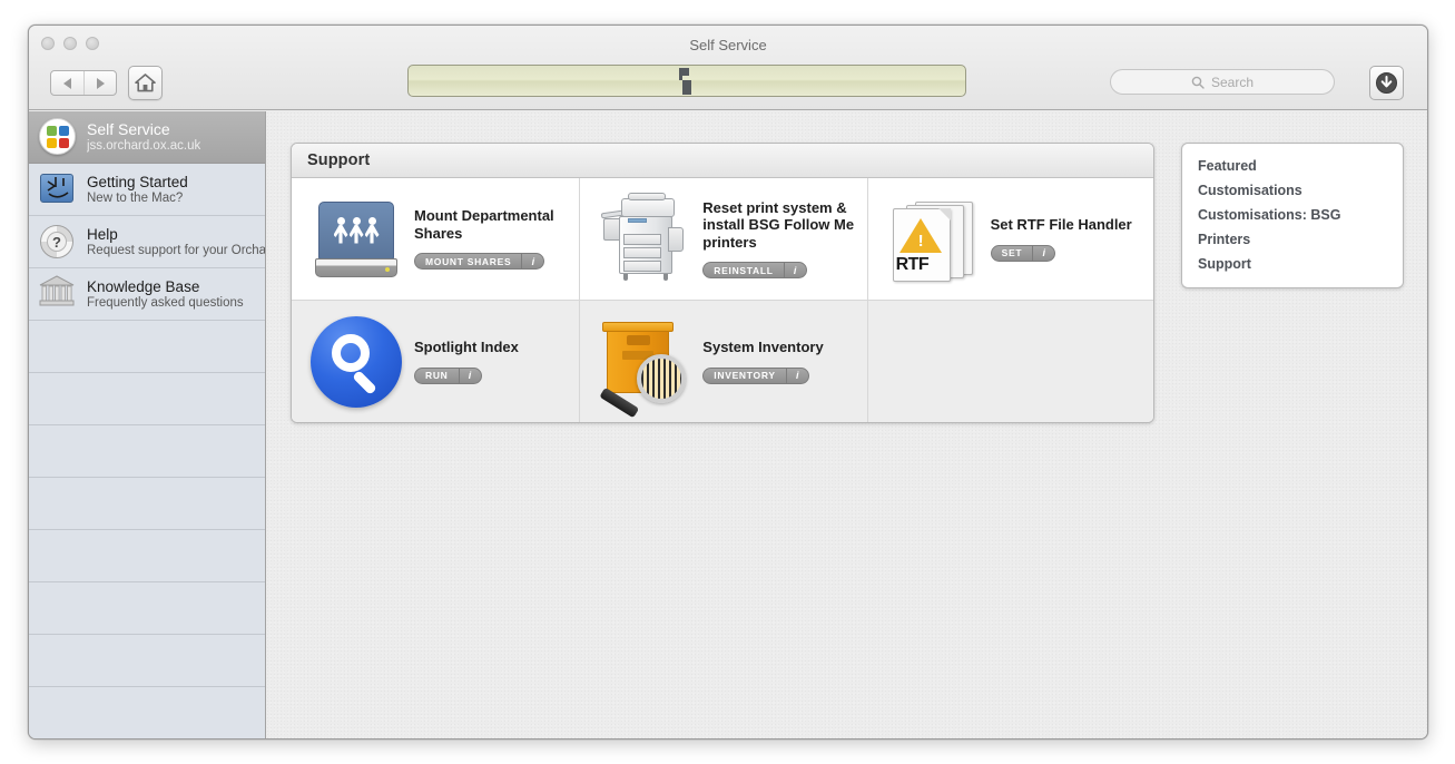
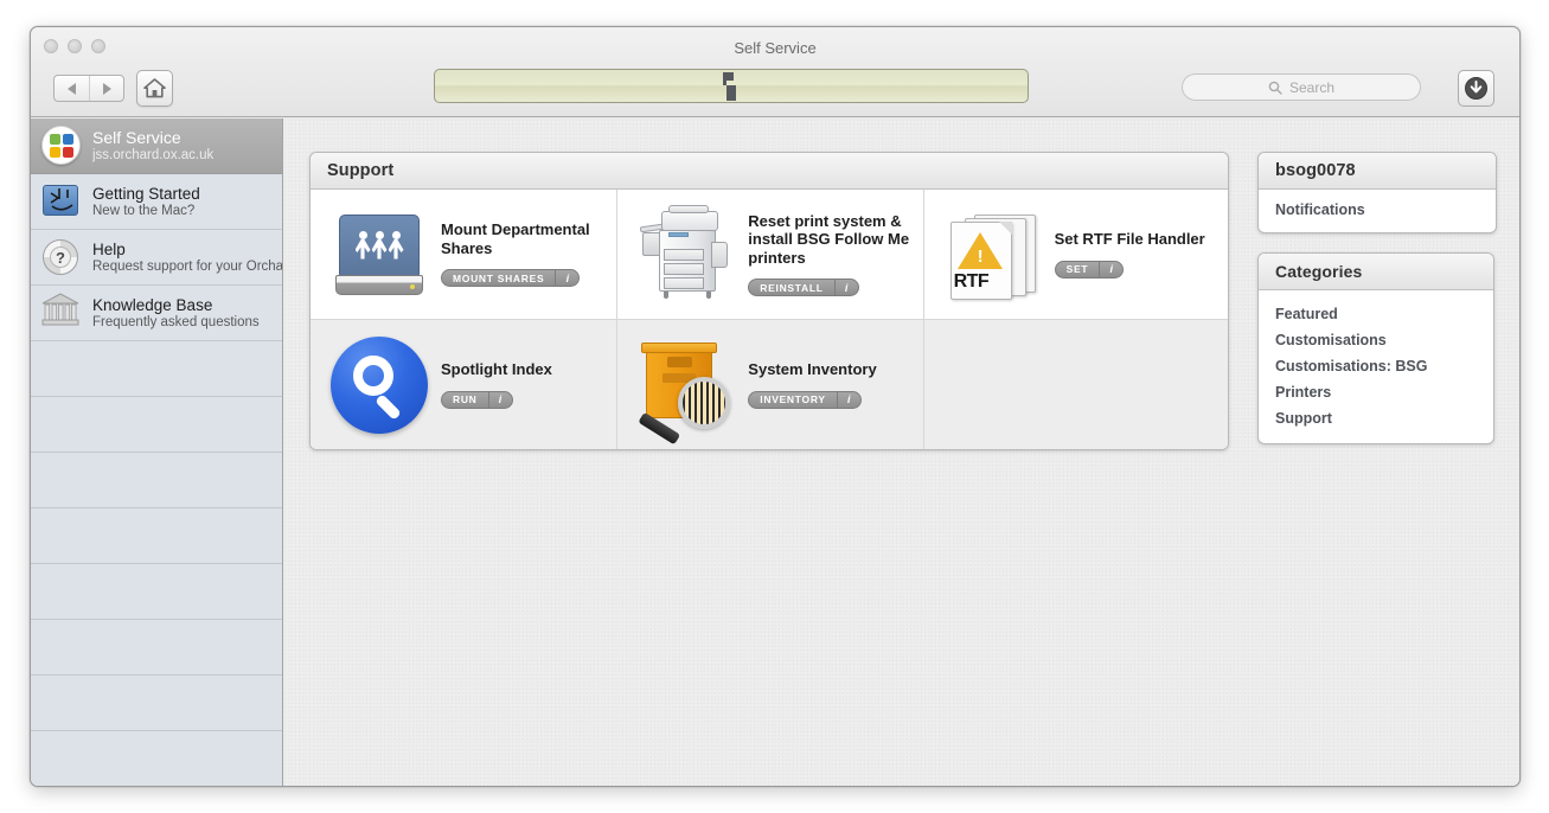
  Self Service
  Search
  Self Service
  jss.orchard.ox.ac.uk
  Getting Started
  New to the Mac?
  ?
  Help
  Request support for your Orcha
  Knowledge Base
  Frequently asked questions
  Support
  Mount Departmental Shares
  MOUNT SHARES
  i
  Reset print system & install BSG Follow Me printers
  REINSTALL
  i
  !
  RTF
  Set RTF File Handler
  SET
  i
  Spotlight Index
  RUN
  i
  System Inventory
  INVENTORY
  i
+ bsog0078
+ Notifications
+ Categories
  Featured
  Customisations
  Customisations: BSG
  Printers
  Support
